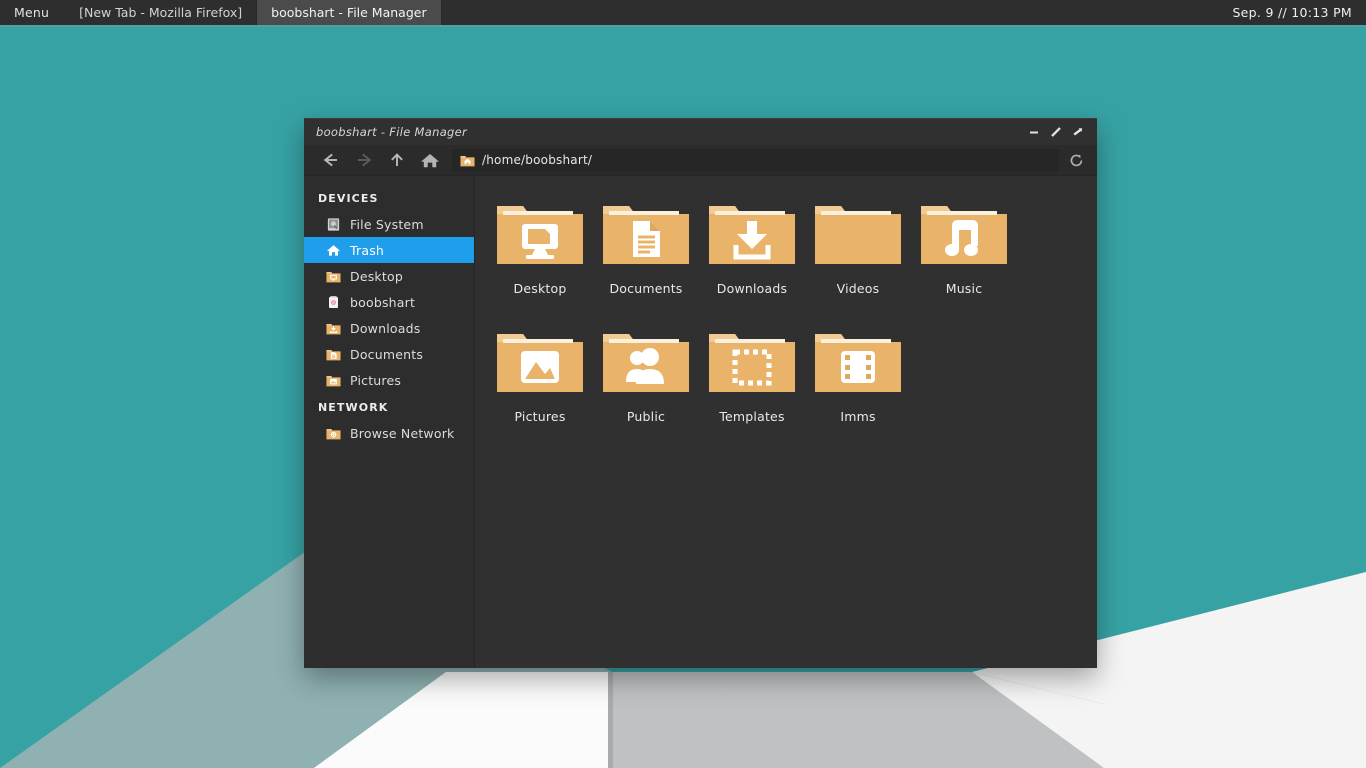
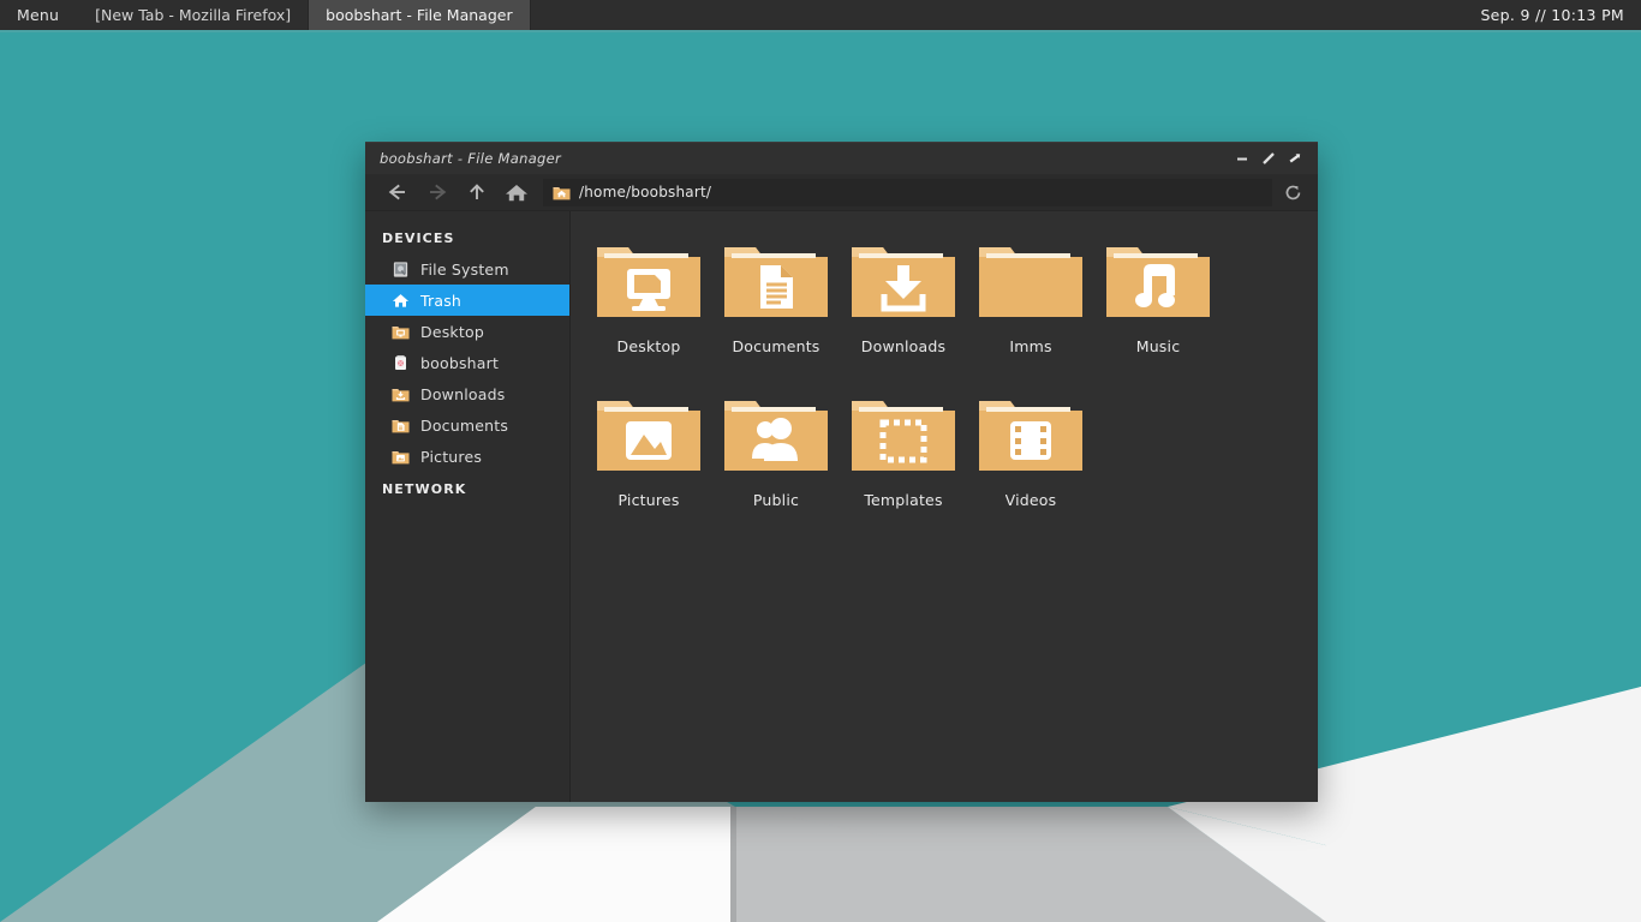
  Menu
  [New Tab - Mozilla Firefox]
  boobshart - File Manager
  Sep. 9 // 10:13 PM
  boobshart - File Manager
  /home/boobshart/
  DEVICES
  File System
  Trash
  Desktop
  boobshart
  Downloads
  Documents
  Pictures
  NETWORK
- Browse Network
  Desktop
  Documents
  Downloads
- Videos
+ Imms
  Music
  Pictures
  Public
  Templates
- Imms
+ Videos
